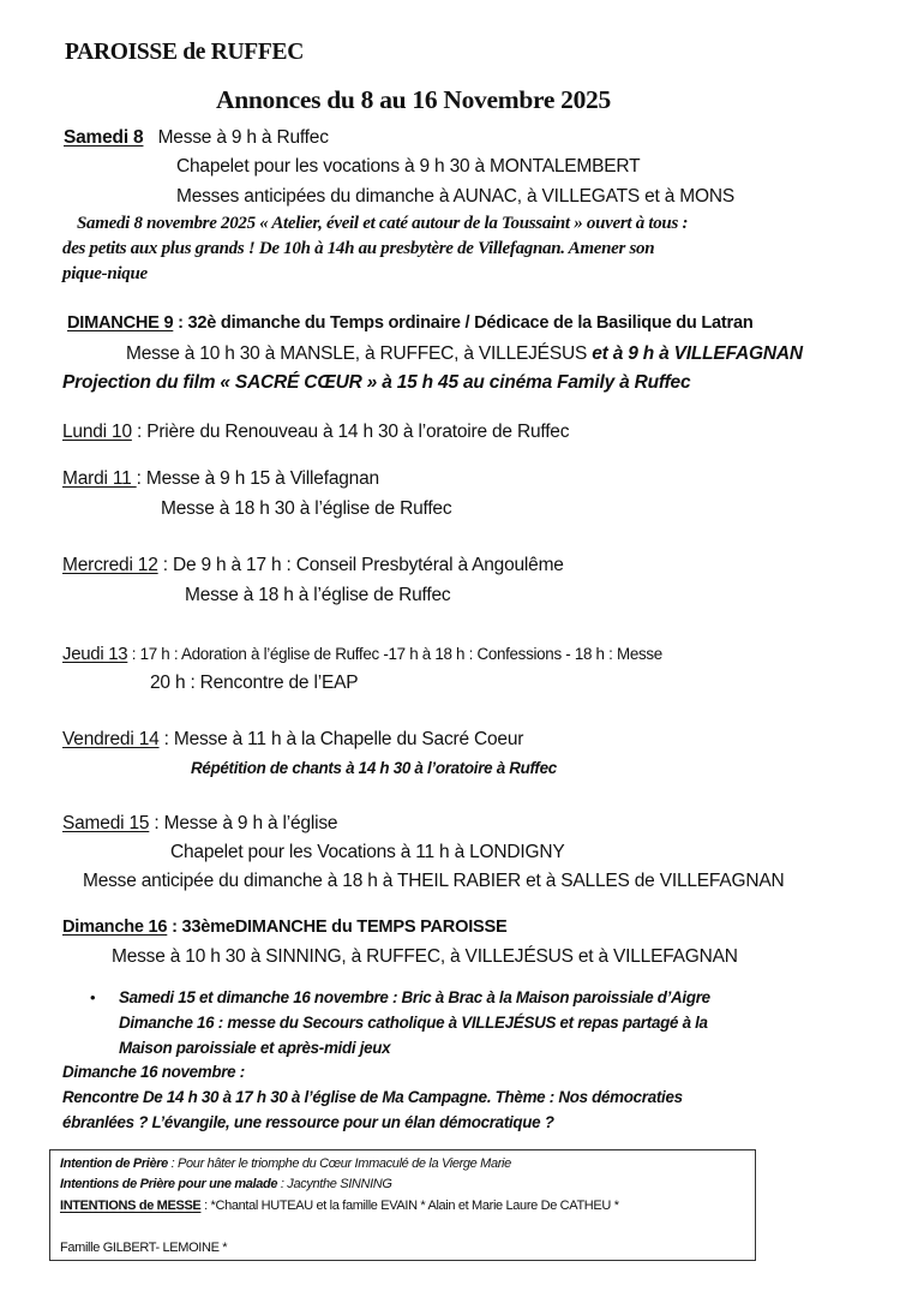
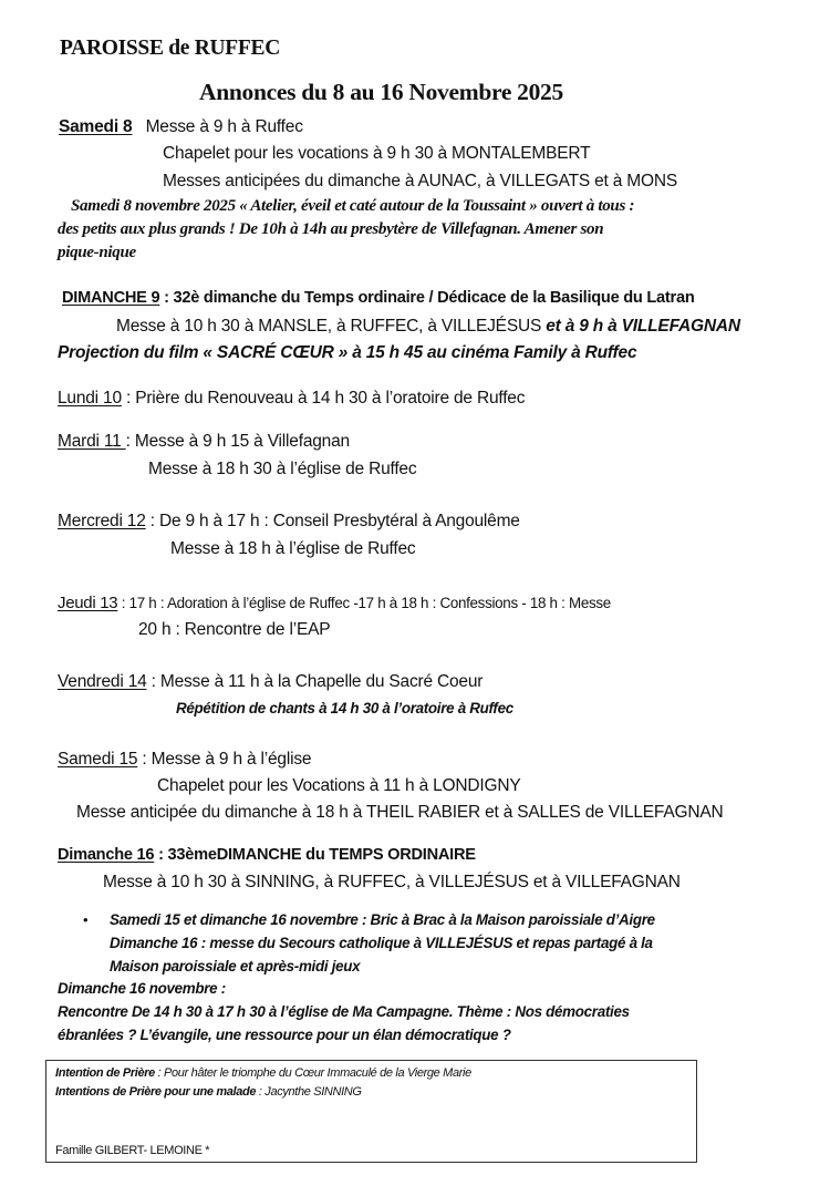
  PAROISSE de RUFFEC
  Annonces du 8 au 16 Novembre 2025
  Samedi 8 Messe à 9 h à Ruffec
  Chapelet pour les vocations à 9 h 30 à MONTALEMBERT
  Messes anticipées du dimanche à AUNAC, à VILLEGATS et à MONS
  Samedi 8 novembre 2025 « Atelier, éveil et caté autour de la Toussaint » ouvert à tous :
  des petits aux plus grands ! De 10h à 14h au presbytère de Villefagnan. Amener son
  pique-nique
  DIMANCHE 9 : 32è dimanche du Temps ordinaire / Dédicace de la Basilique du Latran
  Messe à 10 h 30 à MANSLE, à RUFFEC, à VILLEJÉSUS et à 9 h à VILLEFAGNAN
  Projection du film « SACRÉ CŒUR » à 15 h 45 au cinéma Family à Ruffec
  Lundi 10 : Prière du Renouveau à 14 h 30 à l’oratoire de Ruffec
  Mardi 11 : Messe à 9 h 15 à Villefagnan
  Messe à 18 h 30 à l’église de Ruffec
  Mercredi 12 : De 9 h à 17 h : Conseil Presbytéral à Angoulême
  Messe à 18 h à l’église de Ruffec
  Jeudi 13 : 17 h : Adoration à l’église de Ruffec -17 h à 18 h : Confessions - 18 h : Messe
  20 h : Rencontre de l’EAP
  Vendredi 14 : Messe à 11 h à la Chapelle du Sacré Coeur
  Répétition de chants à 14 h 30 à l’oratoire à Ruffec
  Samedi 15 : Messe à 9 h à l’église
  Chapelet pour les Vocations à 11 h à LONDIGNY
  Messe anticipée du dimanche à 18 h à THEIL RABIER et à SALLES de VILLEFAGNAN
- Dimanche 16 : 33èmeDIMANCHE du TEMPS PAROISSE
+ Dimanche 16 : 33èmeDIMANCHE du TEMPS ORDINAIRE
  Messe à 10 h 30 à SINNING, à RUFFEC, à VILLEJÉSUS et à VILLEFAGNAN
  •
  Samedi 15 et dimanche 16 novembre : Bric à Brac à la Maison paroissiale d’Aigre
  Dimanche 16 : messe du Secours catholique à VILLEJÉSUS et repas partagé à la
  Maison paroissiale et après-midi jeux
  Dimanche 16 novembre :
  Rencontre De 14 h 30 à 17 h 30 à l’église de Ma Campagne. Thème : Nos démocraties
  ébranlées ? L’évangile, une ressource pour un élan démocratique ?
  Intention de Prière : Pour hâter le triomphe du Cœur Immaculé de la Vierge Marie
  Intentions de Prière pour une malade : Jacynthe SINNING
- INTENTIONS de MESSE : *Chantal HUTEAU et la famille EVAIN * Alain et Marie Laure De CATHEU *
  Famille GILBERT- LEMOINE *
